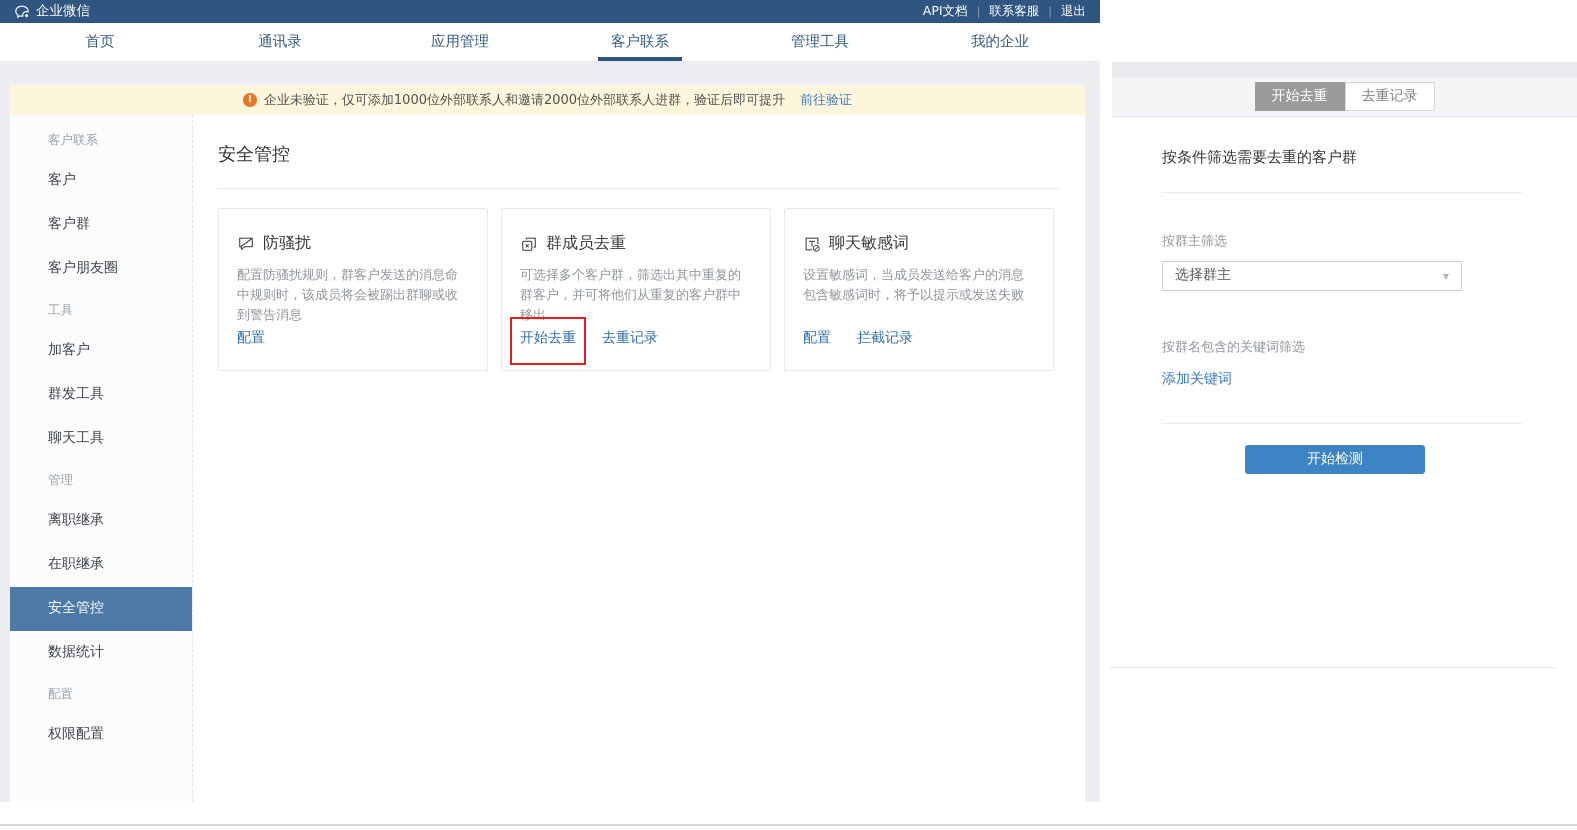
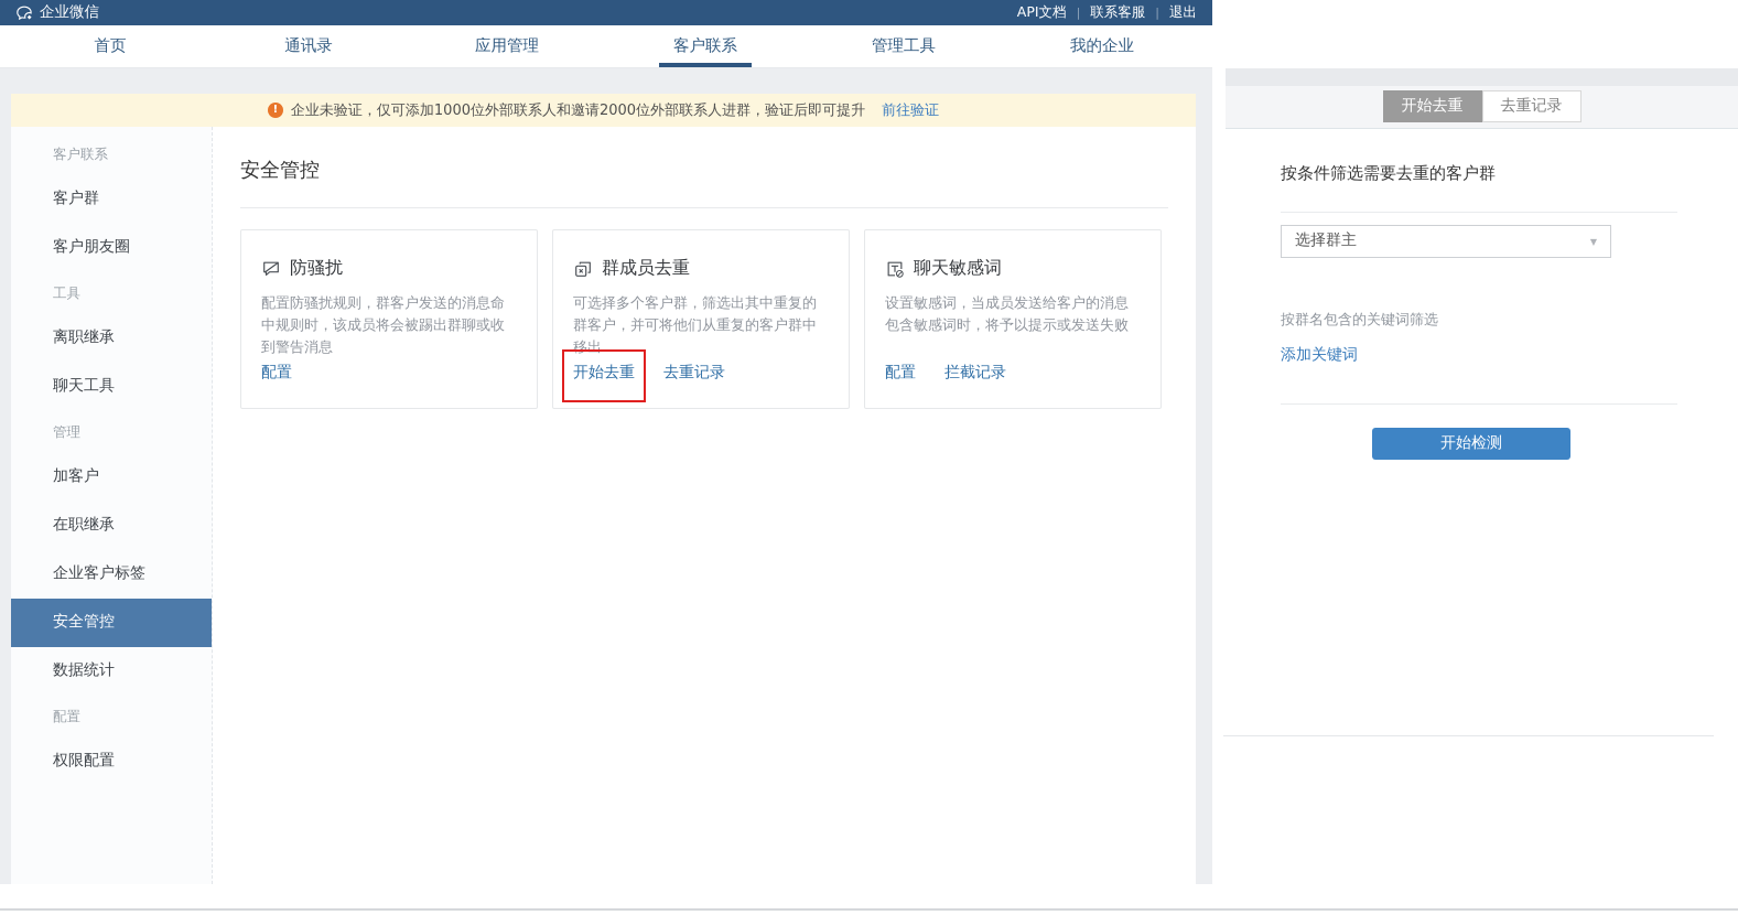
  企业微信
  API文档
  |
  联系客服
  |
  退出
  首页
  通讯录
  应用管理
  客户联系
  管理工具
  我的企业
  !
  企业未验证，仅可添加1000位外部联系人和邀请2000位外部联系人进群，验证后即可提升
  前往验证
  客户联系
- 客户
  客户群
  客户朋友圈
  工具
- 加客户
+ 离职继承
- 群发工具
  聊天工具
  管理
- 离职继承
+ 加客户
  在职继承
+ 企业客户标签
  安全管控
  数据统计
  配置
  权限配置
  安全管控
  防骚扰
  配置防骚扰规则，群客户发送的消息命中规则时，该成员将会被踢出群聊或收到警告消息
  配置
  群成员去重
  可选择多个客户群，筛选出其中重复的群客户，并可将他们从重复的客户群中移出
  开始去重
  去重记录
  聊天敏感词
  设置敏感词，当成员发送给客户的消息包含敏感词时，将予以提示或发送失败
  配置
  拦截记录
  开始去重
  去重记录
  按条件筛选需要去重的客户群
- 按群主筛选
  选择群主
  ▼
  按群名包含的关键词筛选
  添加关键词
  开始检测
